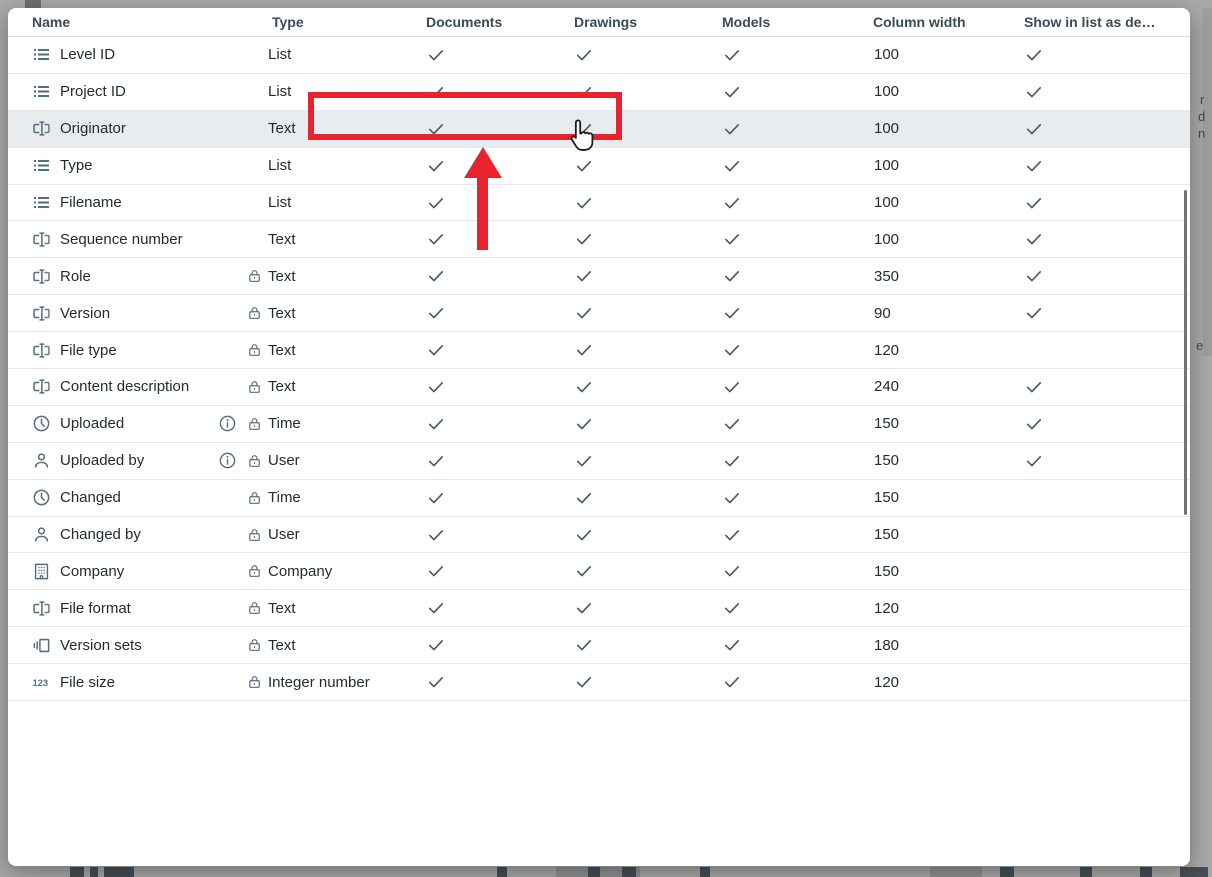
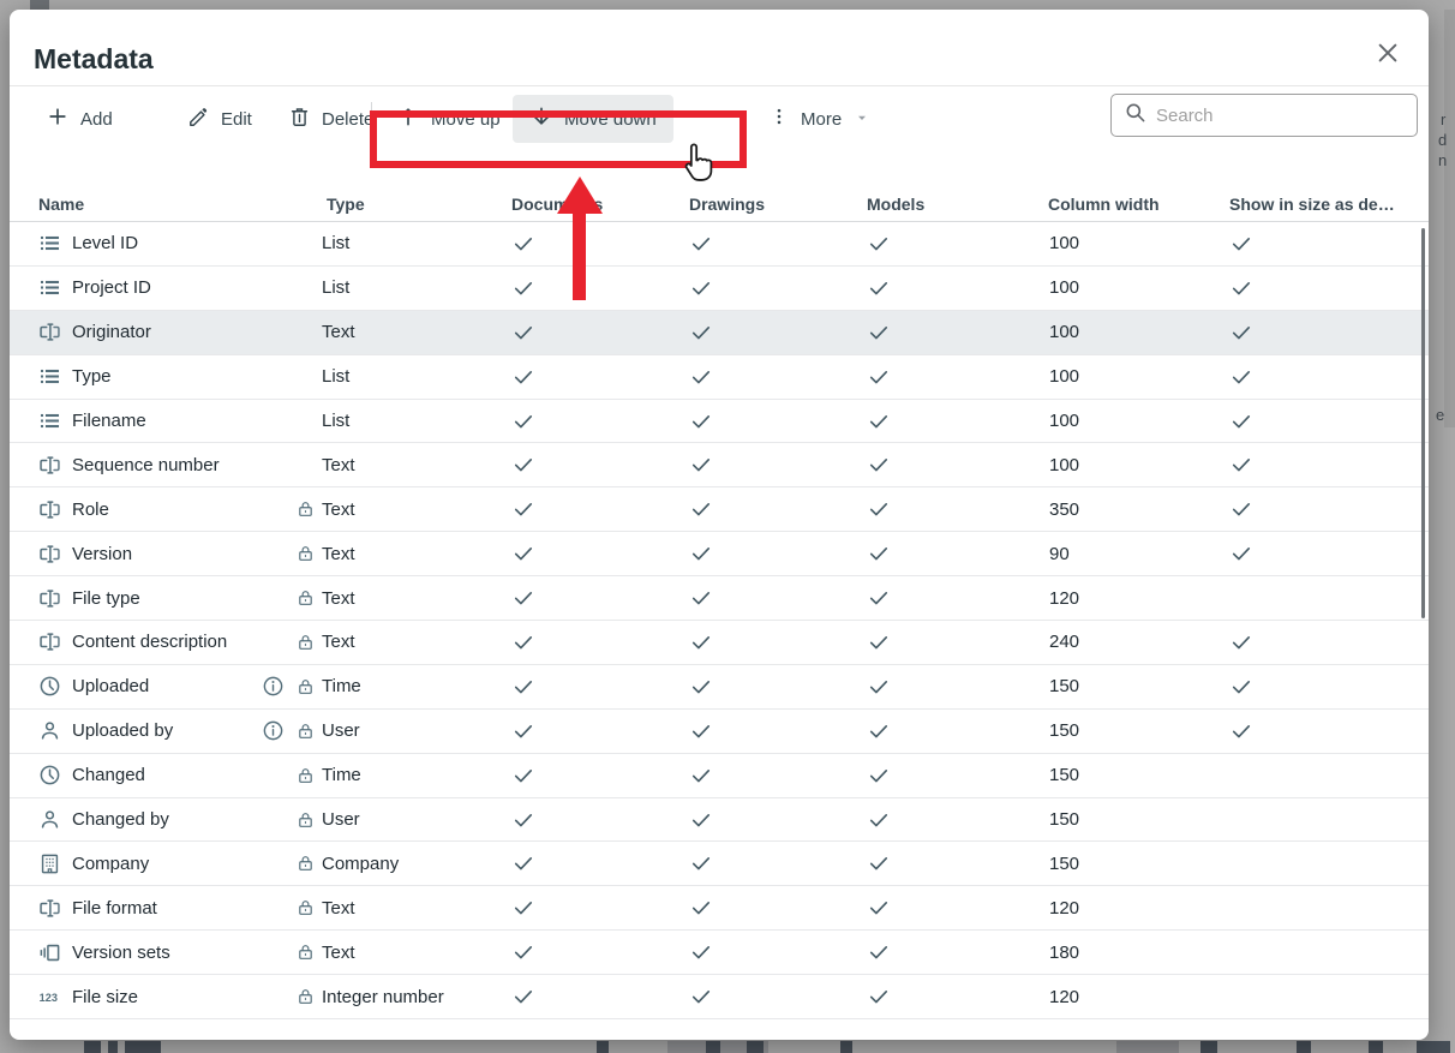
  r
  d
  n
  e
+ Metadata
+ Add
+ Edit
+ Delete
+ Move up
+ Move down
+ More
+ Search
  Name
  Type
  Documents
  Drawings
  Models
  Column width
- Show in list as de…
+ Show in size as de…
  Level ID
  List
  100
  Project ID
  List
  100
  Originator
  Text
  100
  Type
  List
  100
  Filename
  List
  100
  Sequence number
  Text
  100
  Role
  Text
  350
  Version
  Text
  90
  File type
  Text
  120
  Content description
  Text
  240
  Uploaded
  Time
  150
  Uploaded by
  User
  150
  Changed
  Time
  150
  Changed by
  User
  150
  Company
  Company
  150
  File format
  Text
  120
  Version sets
  Text
  180
  123
  File size
  Integer number
  120
